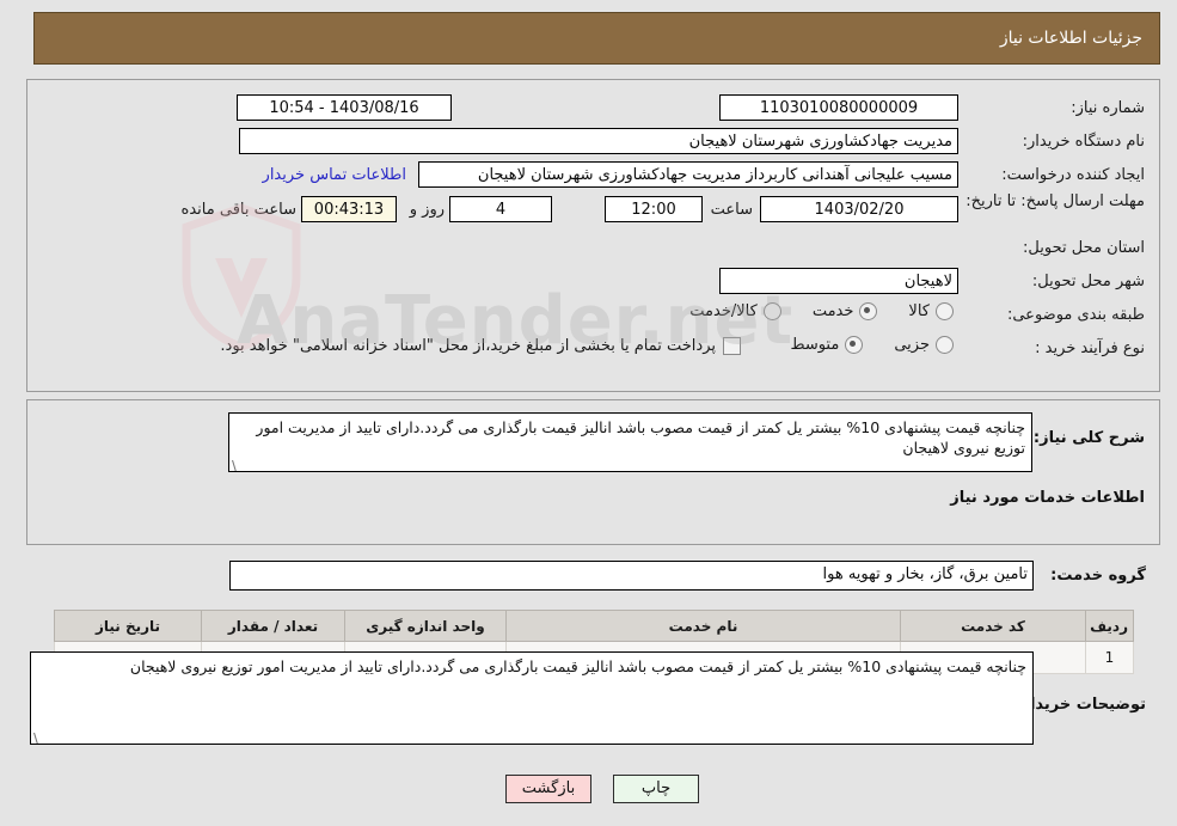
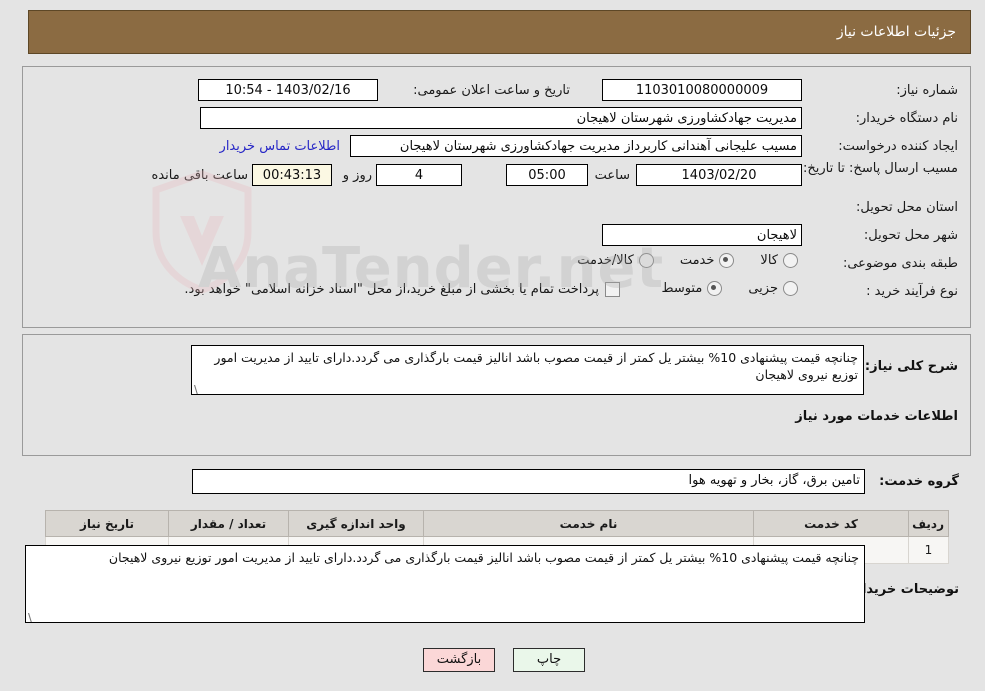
  جزئیات اطلاعات نیاز
  AnaTender.net
  شماره نیاز:
  1103010080000009
+ تاریخ و ساعت اعلان عمومی:
- 1403/08/16 - 10:54
+ 1403/02/16 - 10:54
  نام دستگاه خریدار:
  مدیریت جهادکشاورزی شهرستان لاهیجان
  ایجاد کننده درخواست:
  مسیب علیجانی آهندانی کاربرداز مدیریت جهادکشاورزی شهرستان لاهیجان
  اطلاعات تماس خریدار
- مهلت ارسال پاسخ: تا تاریخ:
+ مسیب ارسال پاسخ: تا تاریخ:
  1403/02/20
  ساعت
- 12:00
+ 05:00
  4
  روز و
  00:43:13
  ساعت باقی مانده
  استان محل تحویل:
  شهر محل تحویل:
  لاهیجان
  طبقه بندی موضوعی:
  کالا
  خدمت
  کالا/خدمت
  نوع فرآیند خرید :
  جزیی
  متوسط
  پرداخت تمام یا بخشی از مبلغ خرید،از محل "اسناد خزانه اسلامی" خواهد بود.
  شرح کلی نیاز:
  چنانچه قیمت پیشنهادی 10% بیشتر یل کمتر از قیمت مصوب باشد انالیز قیمت بارگذاری می گردد.دارای تایید از مدیریت امور توزیع نیروی لاهیجان
  اطلاعات خدمات مورد نیاز
  گروه خدمت:
  تامین برق، گاز، بخار و تهویه هوا
  ردیف	کد خدمت	نام خدمت	واحد اندازه گیری	تعداد / مقدار	تاریخ نیاز
  توضیحات خرید
  چنانچه قیمت پیشنهادی 10% بیشتر یل کمتر از قیمت مصوب باشد انالیز قیمت بارگذاری می گردد.دارای تایید از مدیریت امور توزیع نیروی لاهیجان
  چاپ
  بازگشت
